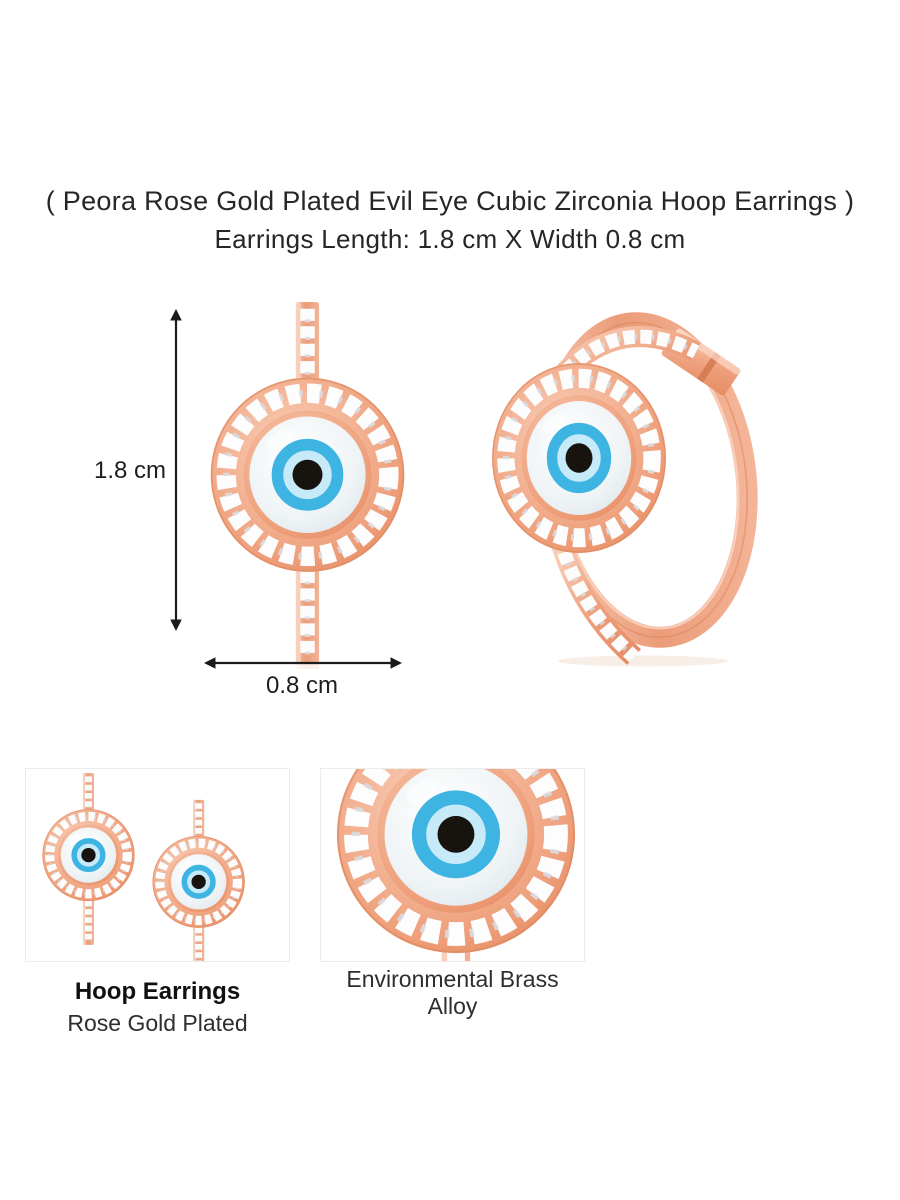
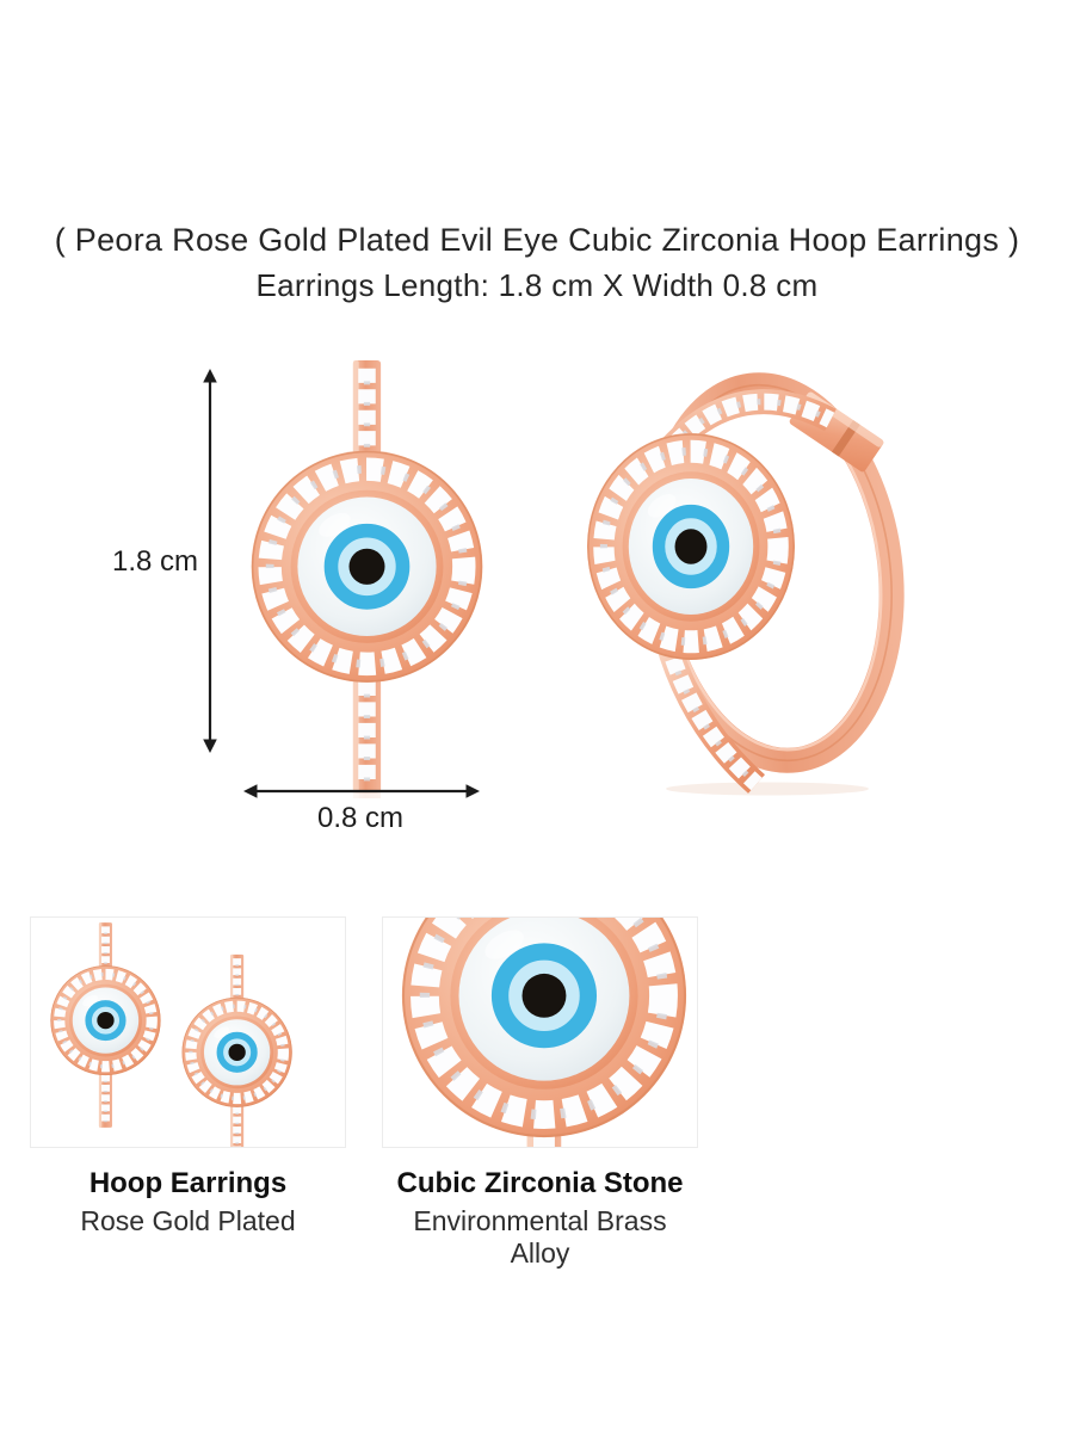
  ( Peora Rose Gold Plated Evil Eye Cubic Zirconia Hoop Earrings )
  Earrings Length: 1.8 cm X Width 0.8 cm
  1.8 cm
  0.8 cm
  Hoop Earrings
  Rose Gold Plated
+ Cubic Zirconia Stone
  Environmental Brass Alloy
